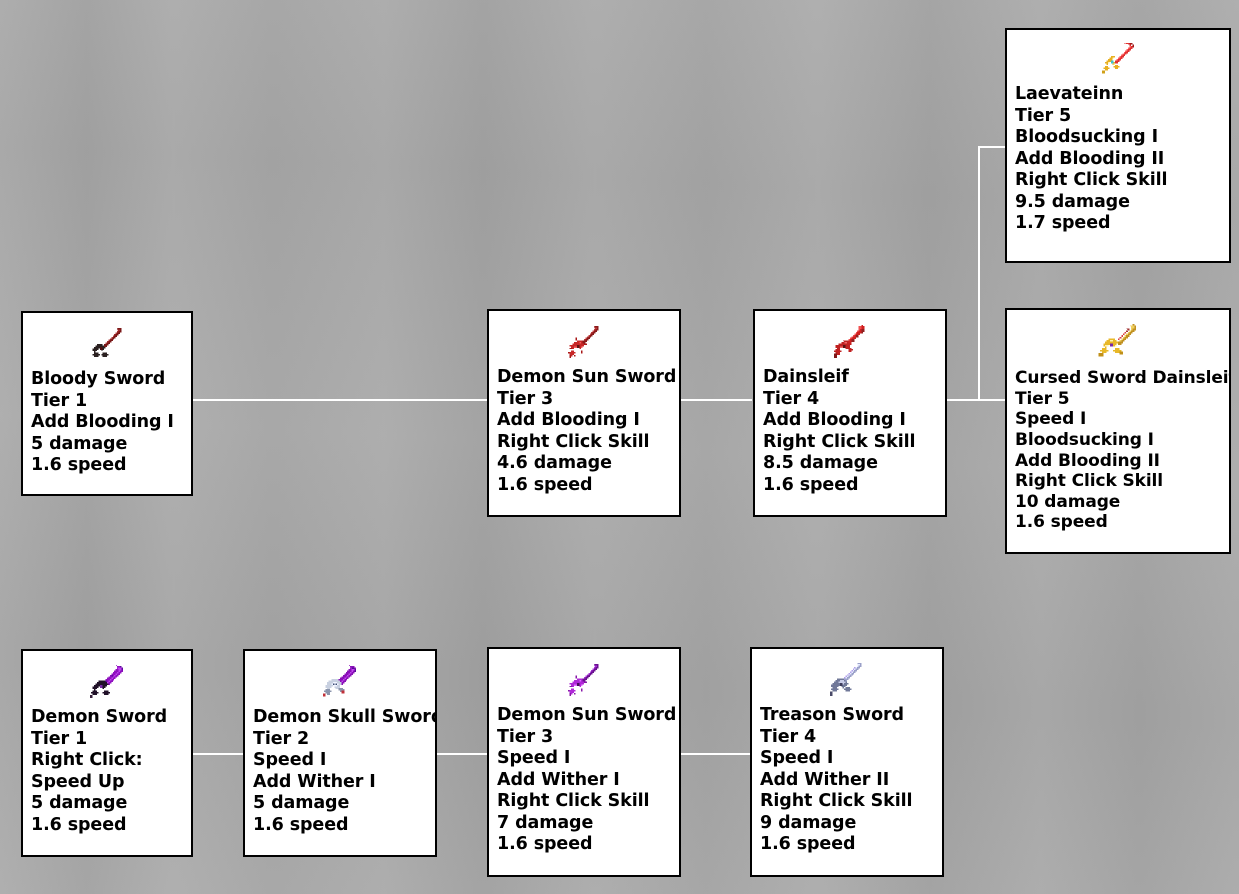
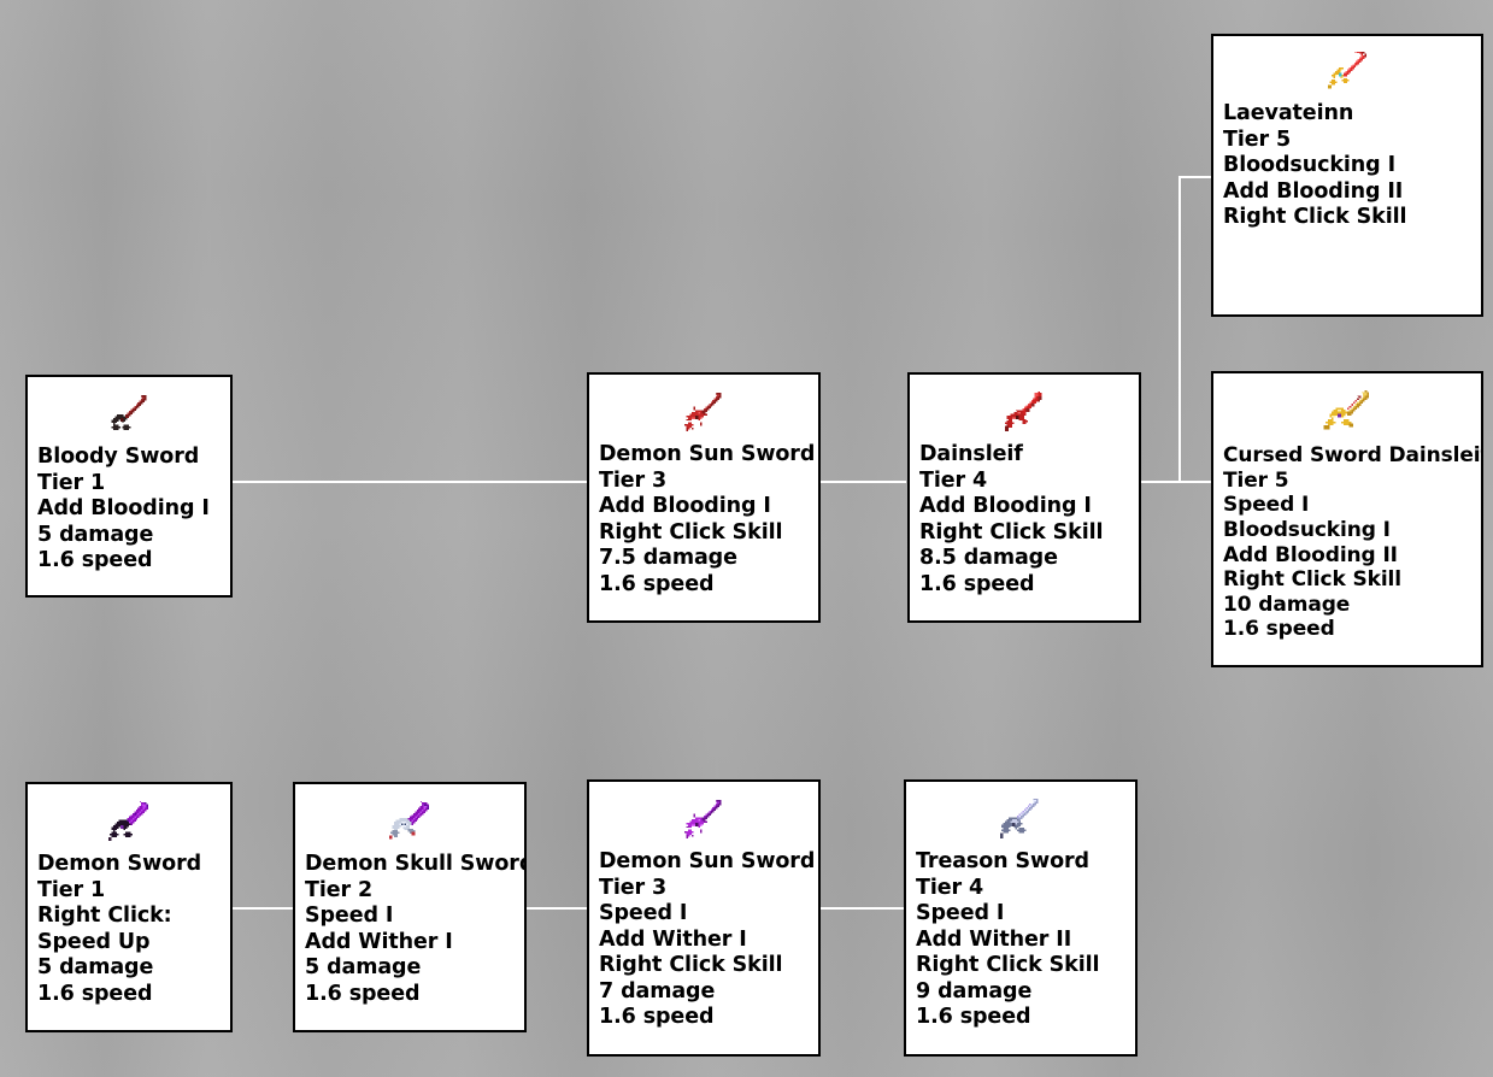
  Laevateinn
  Tier 5
  Bloodsucking I
  Add Blooding II
  Right Click Skill
- 9.5 damage
- 1.7 speed
  Cursed Sword Dainslei
  Tier 5
  Speed I
  Bloodsucking I
  Add Blooding II
  Right Click Skill
  10 damage
  1.6 speed
  Bloody Sword
  Tier 1
  Add Blooding I
  5 damage
  1.6 speed
  Demon Sun Sword
  Tier 3
  Add Blooding I
  Right Click Skill
- 4.6 damage
+ 7.5 damage
  1.6 speed
  Dainsleif
  Tier 4
  Add Blooding I
  Right Click Skill
  8.5 damage
  1.6 speed
  Demon Sword
  Tier 1
  Right Click:
  Speed Up
  5 damage
  1.6 speed
  Demon Skull Swor
  Tier 2
  Speed I
  Add Wither I
  5 damage
  1.6 speed
  Demon Sun Sword
  Tier 3
  Speed I
  Add Wither I
  Right Click Skill
  7 damage
  1.6 speed
  Treason Sword
  Tier 4
  Speed I
  Add Wither II
  Right Click Skill
  9 damage
  1.6 speed
